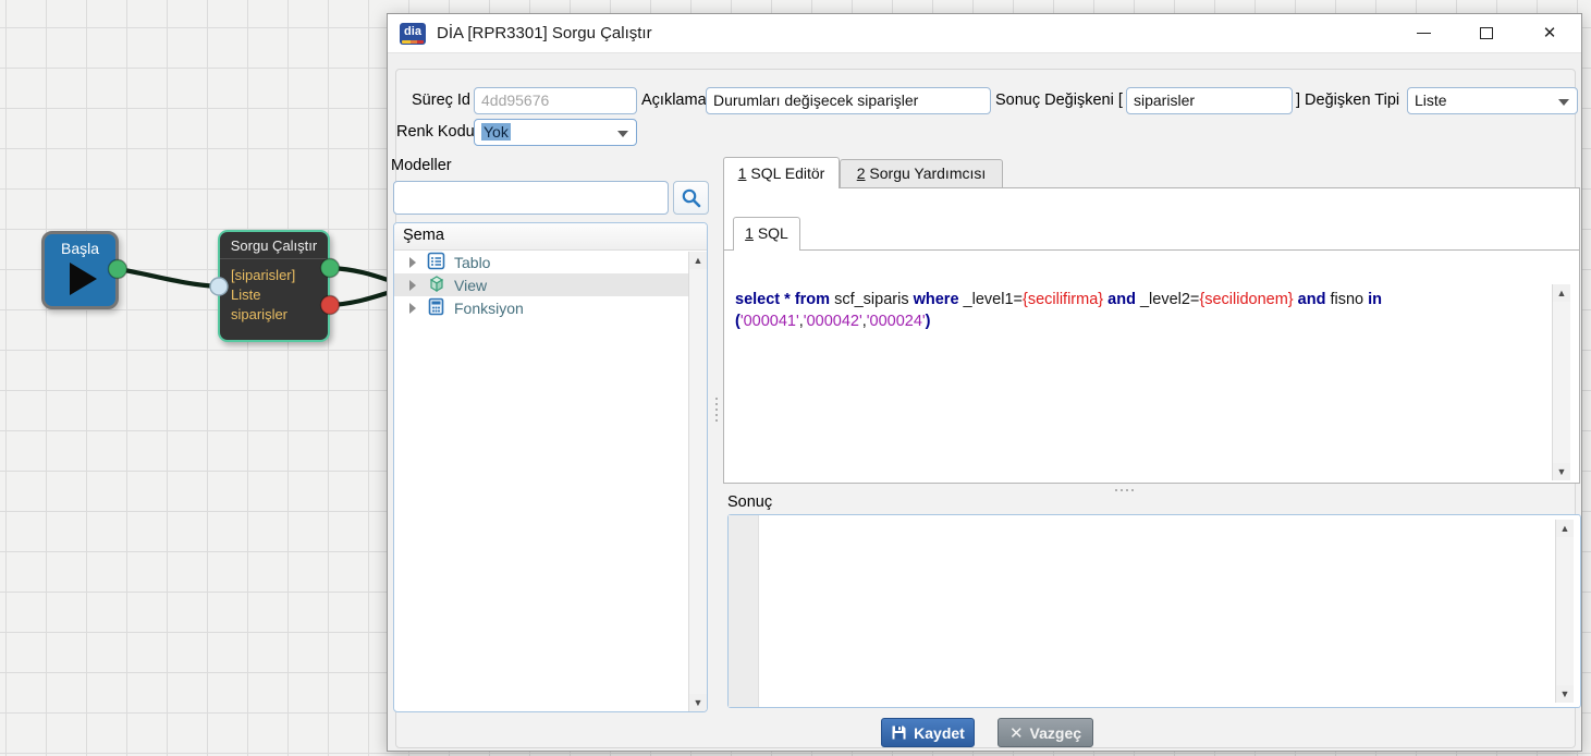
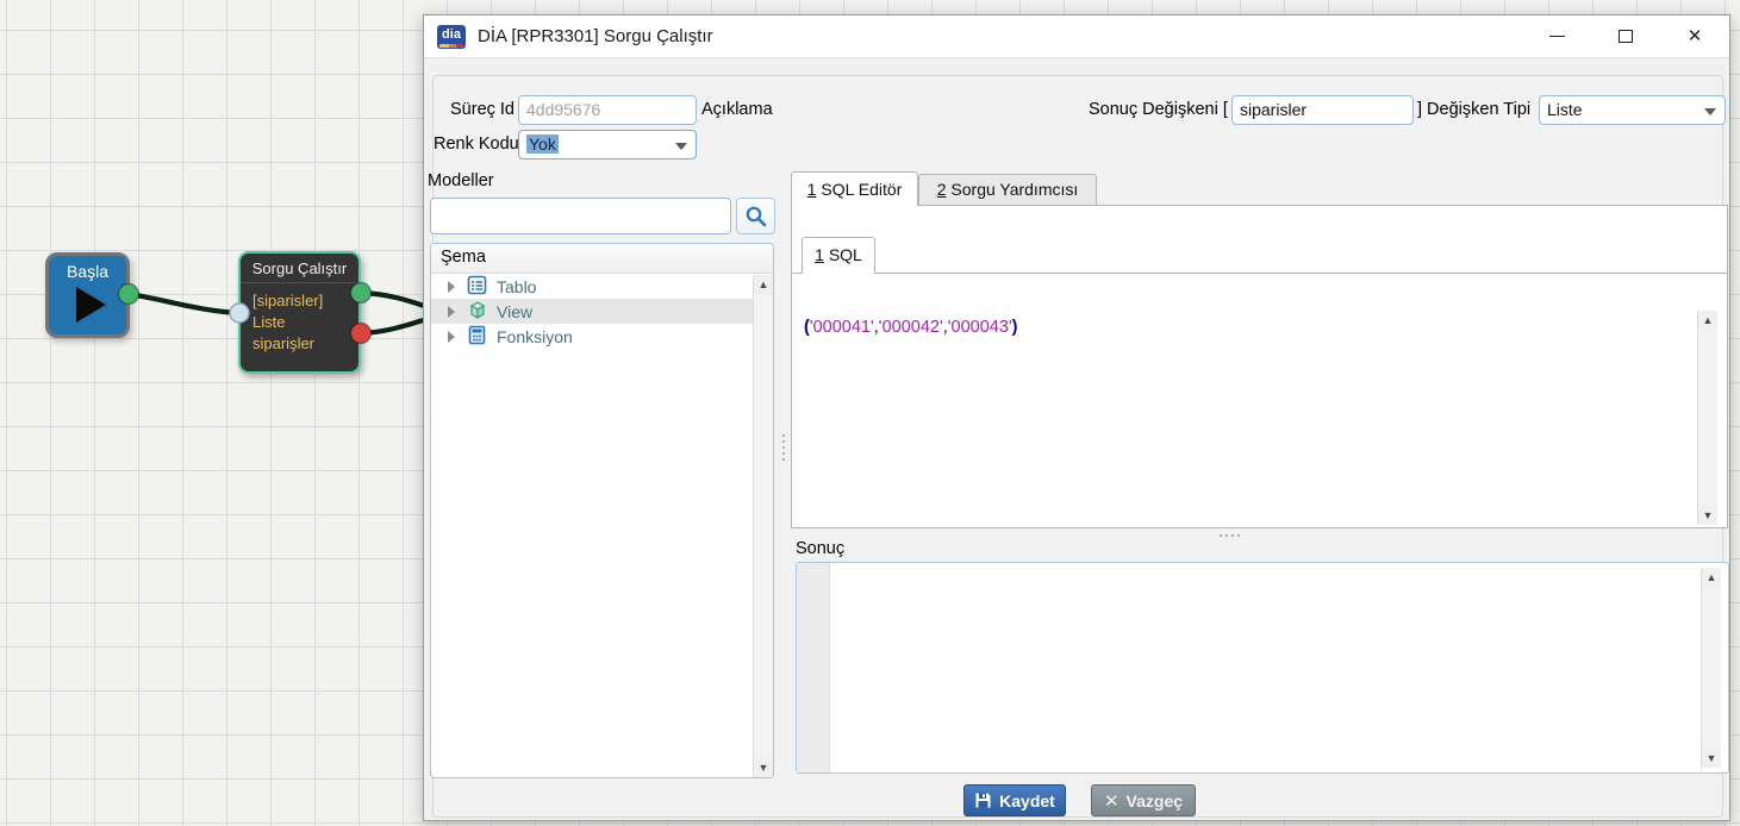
  Başla
  Sorgu Çalıştır
  [siparisler]
  Liste
  siparişler
  dia
  DİA [RPR3301] Sorgu Çalıştır
  ✕
  Süreç Id
  4dd95676
  Açıklama
- Durumları değişecek siparişler
  Sonuç Değişkeni [
  siparisler
  ] Değişken Tipi
  Liste
  Renk Kodu
  Yok
  Modeller
  Şema
  Tablo
  View
  Fonksiyon
  ▲
  ▼
  2 Sorgu Yardımcısı
  1 SQL Editör
  1 SQL
- select * from scf_siparis where _level1={secilifirma} and _level2={secilidonem} and fisno in
- ('000041','000042','000024')
+ ('000041','000042','000043')
  ▲
  ▼
  Sonuç
  ▲
  ▼
  Kaydet
  ✕
  Vazgeç
